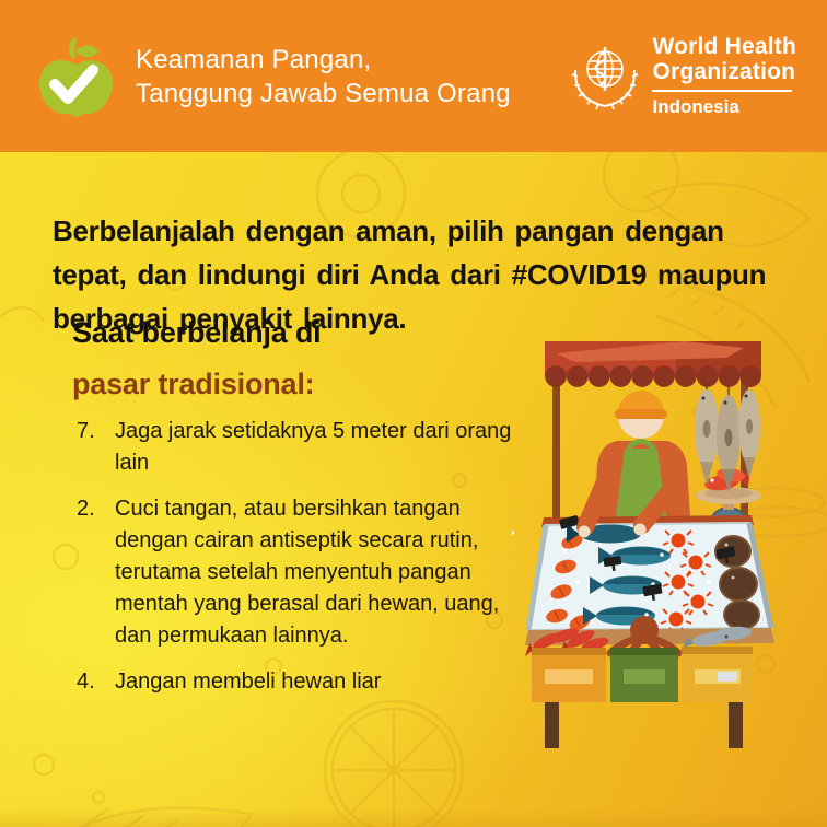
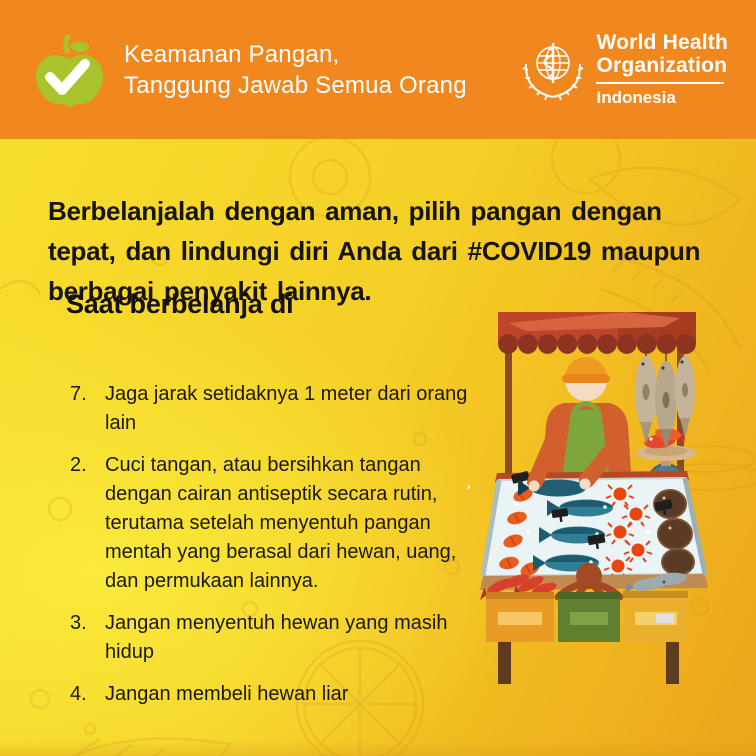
  Keamanan Pangan,
  Tanggung Jawab Semua Orang
  World Health
  Organization
  Indonesia
  Berbelanjalah dengan aman, pilih pangan dengan tepat, dan lindungi diri Anda dari #COVID19 maupun berbagai penyakit lainnya.
  Saat berbelanja di
- pasar tradisional:
  7.
- Jaga jarak setidaknya 5 meter dari orang lain
+ Jaga jarak setidaknya 1 meter dari orang lain
  2.
  Cuci tangan, atau bersihkan tangan dengan cairan antiseptik secara rutin, terutama setelah menyentuh pangan mentah yang berasal dari hewan, uang, dan permukaan lainnya.
+ 3.
+ Jangan menyentuh hewan yang masih hidup
  4.
  Jangan membeli hewan liar
